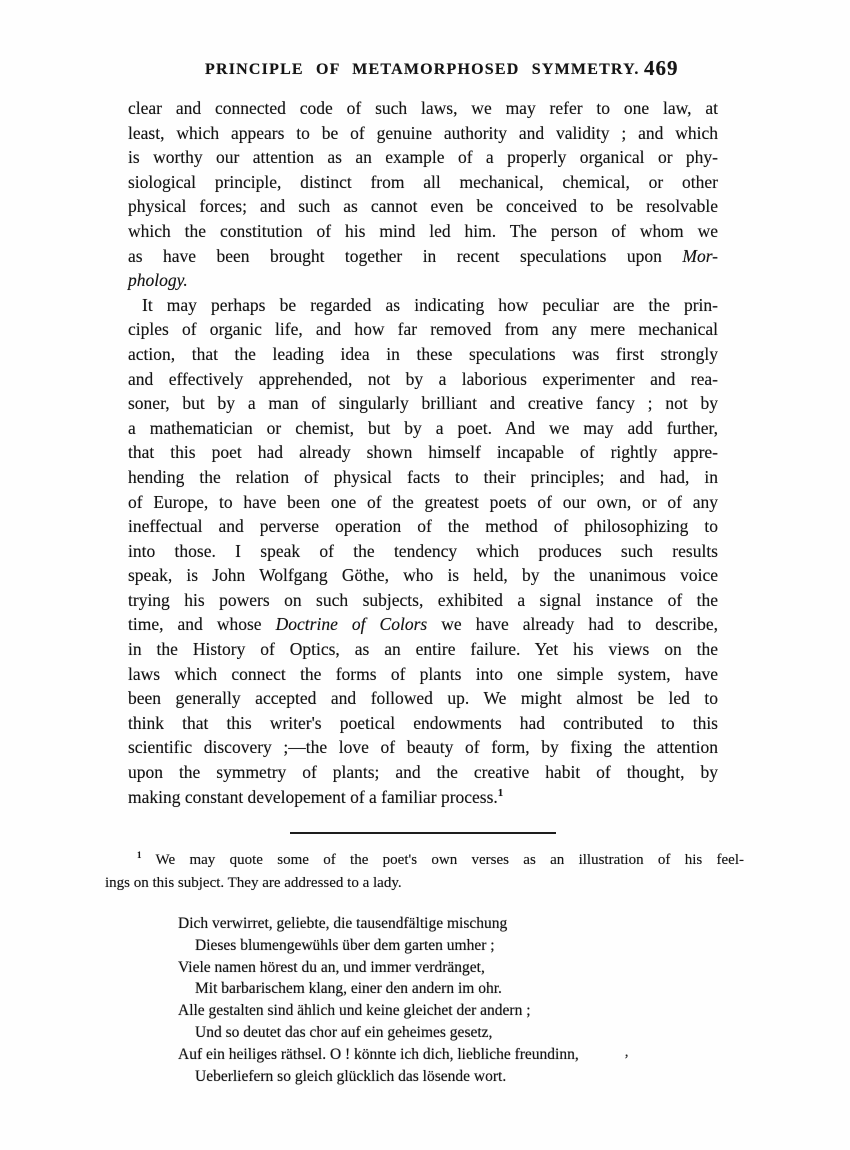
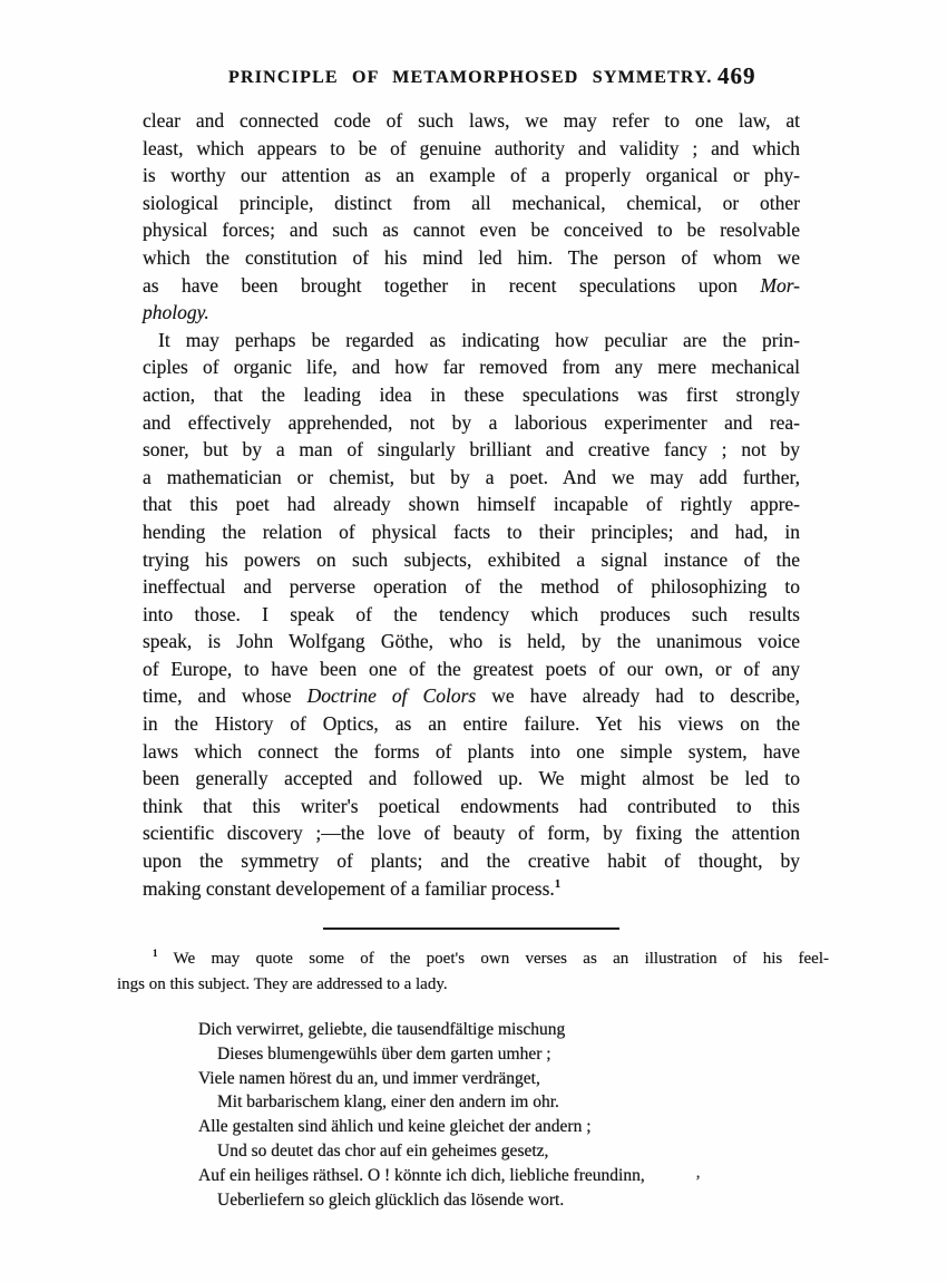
  PRINCIPLE OF METAMORPHOSED SYMMETRY.
  469
  clear and connected code of such laws, we may refer to one law, at
  least, which appears to be of genuine authority and validity ; and which
  is worthy our attention as an example of a properly organical or phy-
  siological principle, distinct from all mechanical, chemical, or other
  physical forces; and such as cannot even be conceived to be resolvable
  which the constitution of his mind led him. The person of whom we
  as have been brought together in recent speculations upon Mor-
  phology.
  It may perhaps be regarded as indicating how peculiar are the prin-
  ciples of organic life, and how far removed from any mere mechanical
  action, that the leading idea in these speculations was first strongly
  and effectively apprehended, not by a laborious experimenter and rea-
  soner, but by a man of singularly brilliant and creative fancy ; not by
  a mathematician or chemist, but by a poet. And we may add further,
  that this poet had already shown himself incapable of rightly appre-
  hending the relation of physical facts to their principles; and had, in
- of Europe, to have been one of the greatest poets of our own, or of any
+ trying his powers on such subjects, exhibited a signal instance of the
  ineffectual and perverse operation of the method of philosophizing to
  into those. I speak of the tendency which produces such results
  speak, is John Wolfgang Göthe, who is held, by the unanimous voice
- trying his powers on such subjects, exhibited a signal instance of the
+ of Europe, to have been one of the greatest poets of our own, or of any
  time, and whose Doctrine of Colors we have already had to describe,
  in the History of Optics, as an entire failure. Yet his views on the
  laws which connect the forms of plants into one simple system, have
  been generally accepted and followed up. We might almost be led to
  think that this writer's poetical endowments had contributed to this
  scientific discovery ;—the love of beauty of form, by fixing the attention
  upon the symmetry of plants; and the creative habit of thought, by
  making constant developement of a familiar process.1
  1 We may quote some of the poet's own verses as an illustration of his feel-
  ings on this subject. They are addressed to a lady.
  Dich verwirret, geliebte, die tausendfältige mischung
  Dieses blumengewühls über dem garten umher ;
  Viele namen hörest du an, und immer verdränget,
  Mit barbarischem klang, einer den andern im ohr.
  Alle gestalten sind ählich und keine gleichet der andern ;
  Und so deutet das chor auf ein geheimes gesetz,
  Auf ein heiliges räthsel. O ! könnte ich dich, liebliche freundinn,
  Ueberliefern so gleich glücklich das lösende wort.
  ’
